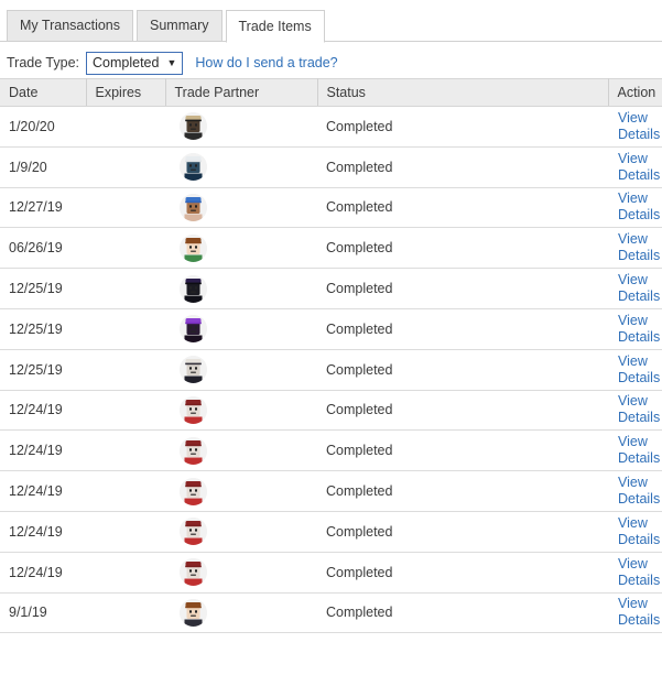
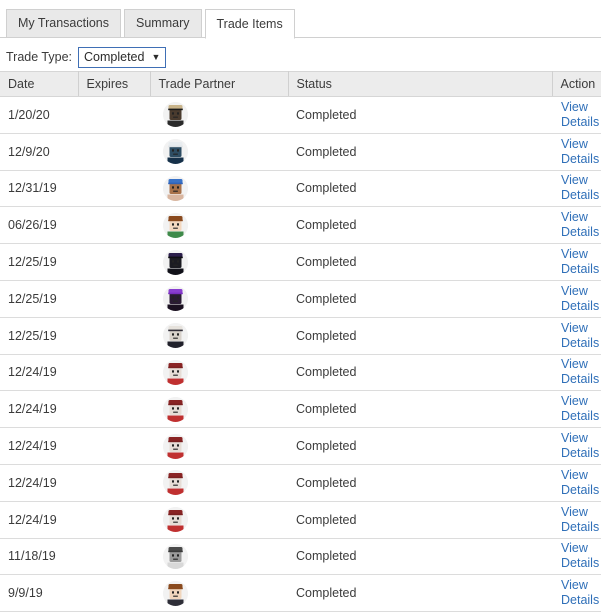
  My Transactions
  Summary
  Trade Items
  Trade Type:
  Completed
  ▼
- How do I send a trade?
  Date	Expires	Trade Partner	Status	Action
  1/20/20			Completed	ViewDetails
- 1/9/20			Completed	ViewDetails
+ 12/9/20			Completed	ViewDetails
- 12/27/19			Completed	ViewDetails
+ 12/31/19			Completed	ViewDetails
  06/26/19			Completed	ViewDetails
  12/25/19			Completed	ViewDetails
  12/25/19			Completed	ViewDetails
  12/25/19			Completed	ViewDetails
  12/24/19			Completed	ViewDetails
  12/24/19			Completed	ViewDetails
  12/24/19			Completed	ViewDetails
  12/24/19			Completed	ViewDetails
  12/24/19			Completed	ViewDetails
+ 11/18/19			Completed	ViewDetails
- 9/1/19			Completed	ViewDetails
+ 9/9/19			Completed	ViewDetails
